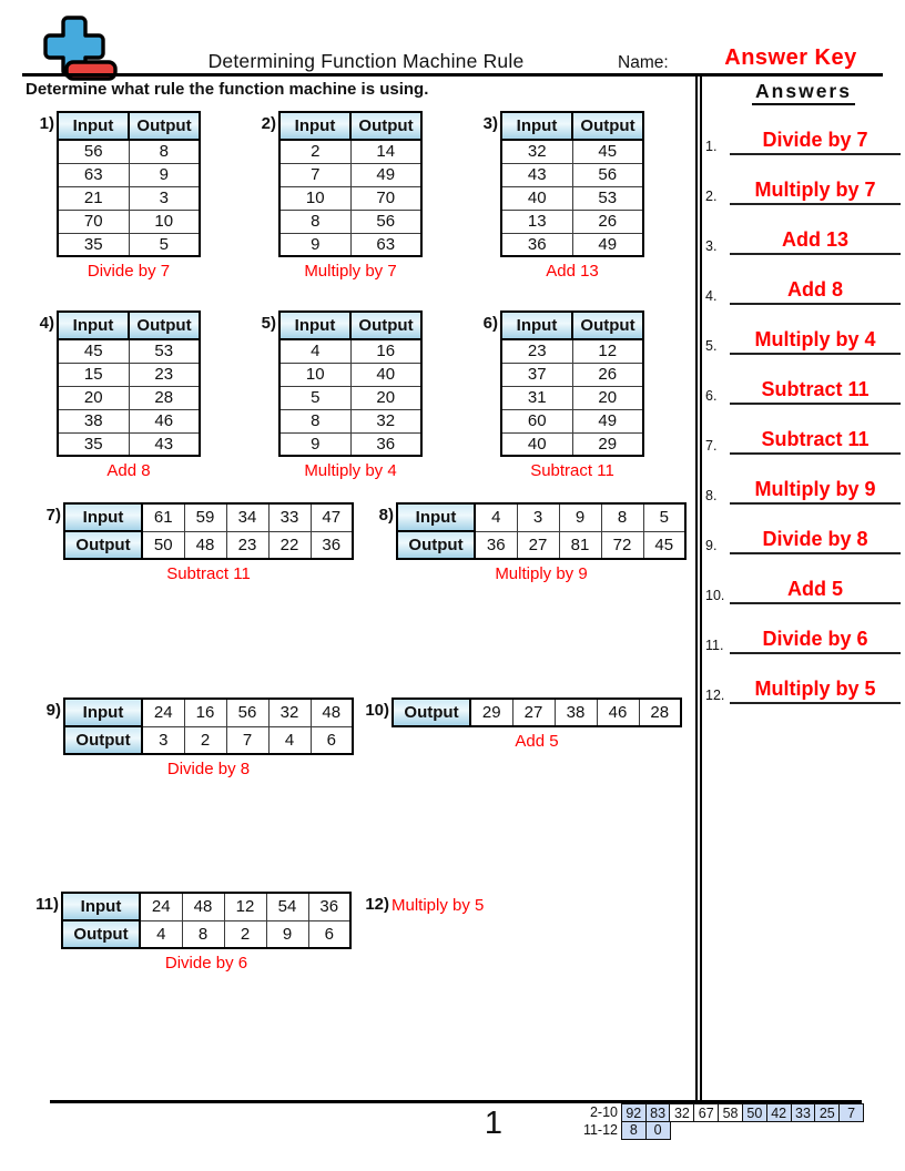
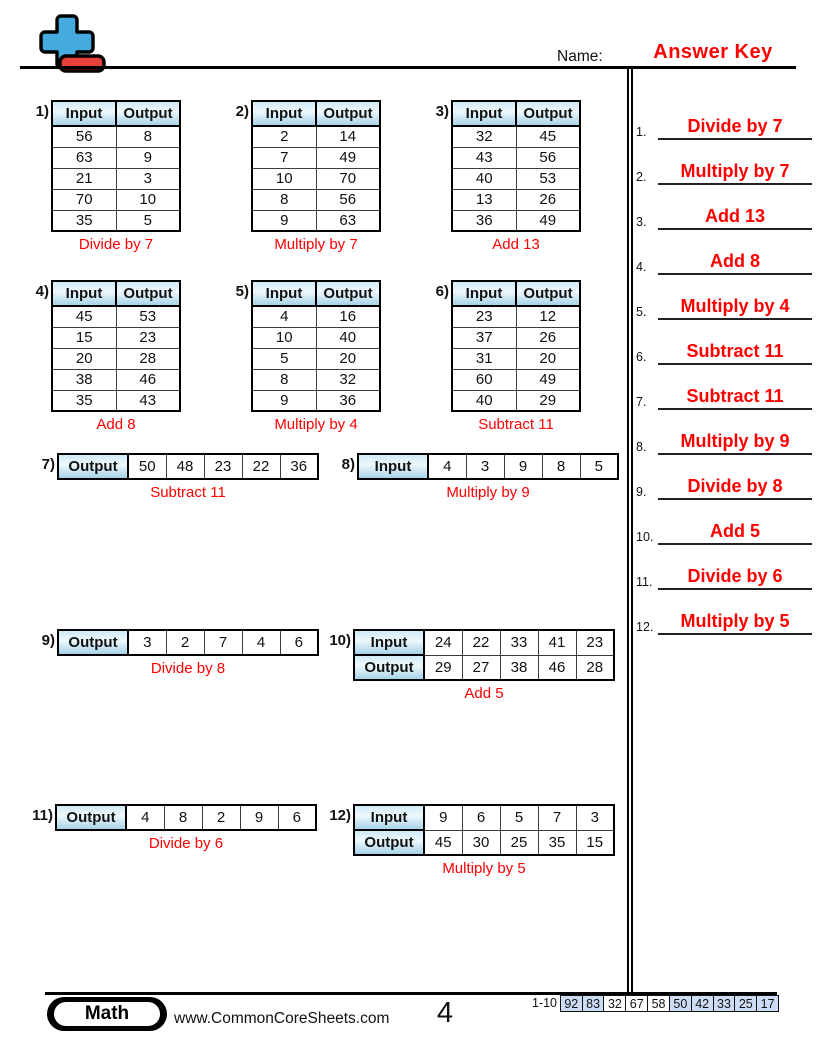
- Determining Function Machine Rule
  Name:
  Answer Key
- Determine what rule the function machine is using.
- Answers
  1.
  Divide by 7
  2.
  Multiply by 7
  3.
  Add 13
  4.
  Add 8
  5.
  Multiply by 4
  6.
  Subtract 11
  7.
  Subtract 11
  8.
  Multiply by 9
  9.
  Divide by 8
  10.
  Add 5
  11.
  Divide by 6
  12.
  Multiply by 5
  1)
  Input	Output
  56	8
  63	9
  21	3
  70	10
  35	5
  Divide by 7
  2)
  Input	Output
  2	14
  7	49
  10	70
  8	56
  9	63
  Multiply by 7
  3)
  Input	Output
  32	45
  43	56
  40	53
  13	26
  36	49
  Add 13
  4)
  Input	Output
  45	53
  15	23
  20	28
  38	46
  35	43
  Add 8
  5)
  Input	Output
  4	16
  10	40
  5	20
  8	32
  9	36
  Multiply by 4
  6)
  Input	Output
  23	12
  37	26
  31	20
  60	49
  40	29
  Subtract 11
  7)
- Input	61	59	34	33	47
  Output	50	48	23	22	36
  Subtract 11
  8)
  Input	4	3	9	8	5
- Output	36	27	81	72	45
  Multiply by 9
  9)
- Input	24	16	56	32	48
  Output	3	2	7	4	6
  Divide by 8
  10)
+ Input	24	22	33	41	23
  Output	29	27	38	46	28
  Add 5
  11)
- Input	24	48	12	54	36
  Output	4	8	2	9	6
  Divide by 6
  12)
+ Input	9	6	5	7	3
+ Output	45	30	25	35	15
  Multiply by 5
+ Math
+ www.CommonCoreSheets.com
- 1
+ 4
- 2-10
+ 1-10
  92
  83
  32
  67
  58
  50
  42
  33
  25
- 7
+ 17
- 11-12
- 8
- 0
